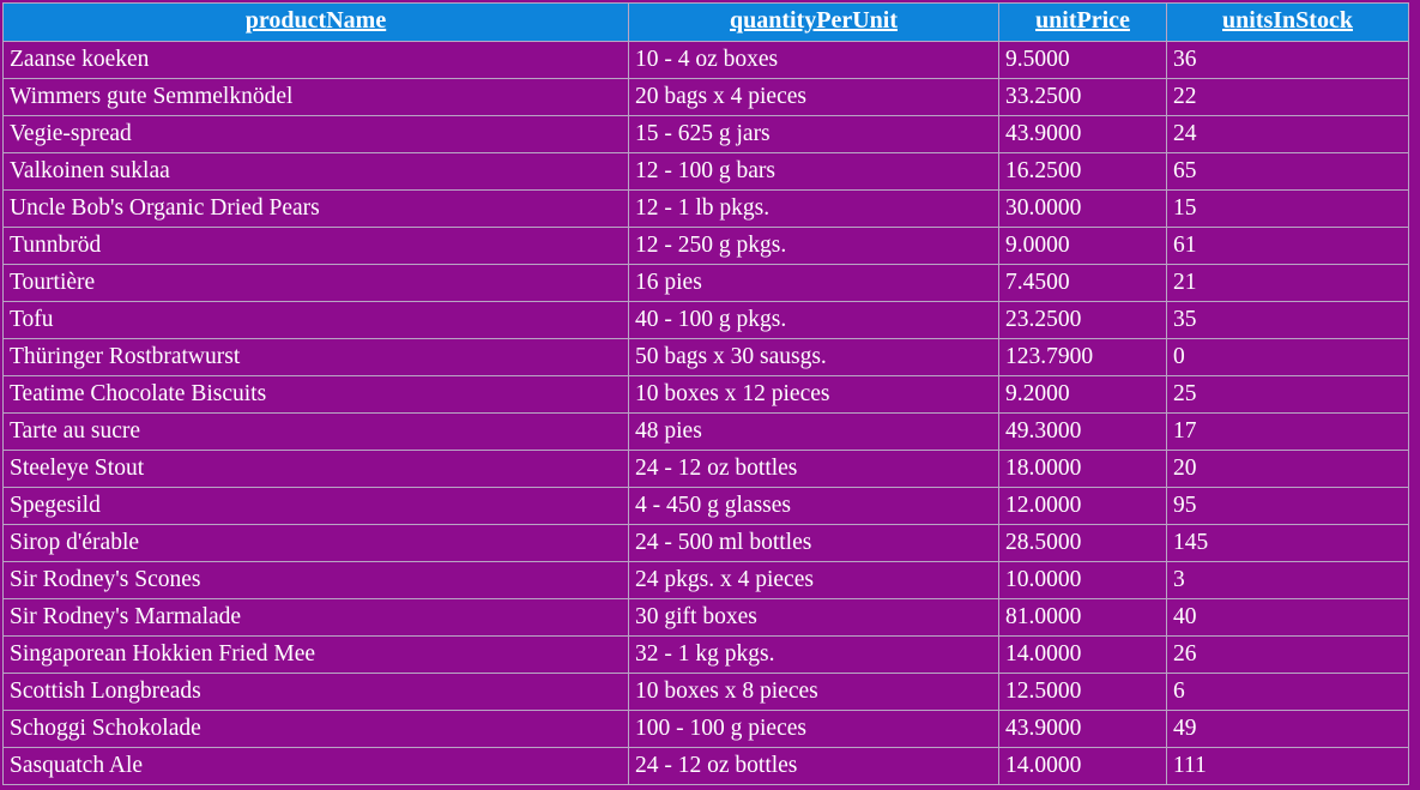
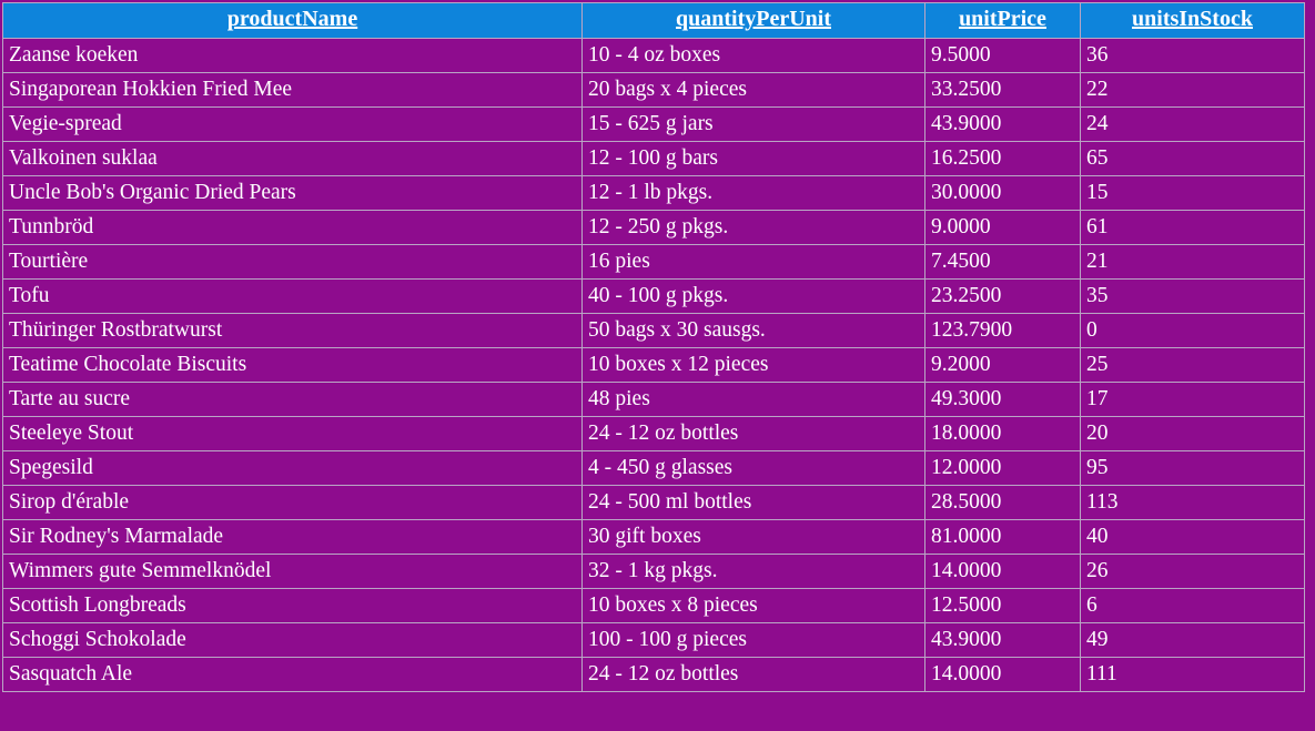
  productName	quantityPerUnit	unitPrice	unitsInStock
  Zaanse koeken	10 - 4 oz boxes	9.5000	36
- Wimmers gute Semmelknödel	20 bags x 4 pieces	33.2500	22
+ Singaporean Hokkien Fried Mee	20 bags x 4 pieces	33.2500	22
  Vegie-spread	15 - 625 g jars	43.9000	24
  Valkoinen suklaa	12 - 100 g bars	16.2500	65
  Uncle Bob's Organic Dried Pears	12 - 1 lb pkgs.	30.0000	15
  Tunnbröd	12 - 250 g pkgs.	9.0000	61
  Tourtière	16 pies	7.4500	21
  Tofu	40 - 100 g pkgs.	23.2500	35
  Thüringer Rostbratwurst	50 bags x 30 sausgs.	123.7900	0
  Teatime Chocolate Biscuits	10 boxes x 12 pieces	9.2000	25
  Tarte au sucre	48 pies	49.3000	17
  Steeleye Stout	24 - 12 oz bottles	18.0000	20
  Spegesild	4 - 450 g glasses	12.0000	95
- Sirop d'érable	24 - 500 ml bottles	28.5000	145
+ Sirop d'érable	24 - 500 ml bottles	28.5000	113
- Sir Rodney's Scones	24 pkgs. x 4 pieces	10.0000	3
  Sir Rodney's Marmalade	30 gift boxes	81.0000	40
- Singaporean Hokkien Fried Mee	32 - 1 kg pkgs.	14.0000	26
+ Wimmers gute Semmelknödel	32 - 1 kg pkgs.	14.0000	26
  Scottish Longbreads	10 boxes x 8 pieces	12.5000	6
  Schoggi Schokolade	100 - 100 g pieces	43.9000	49
  Sasquatch Ale	24 - 12 oz bottles	14.0000	111
